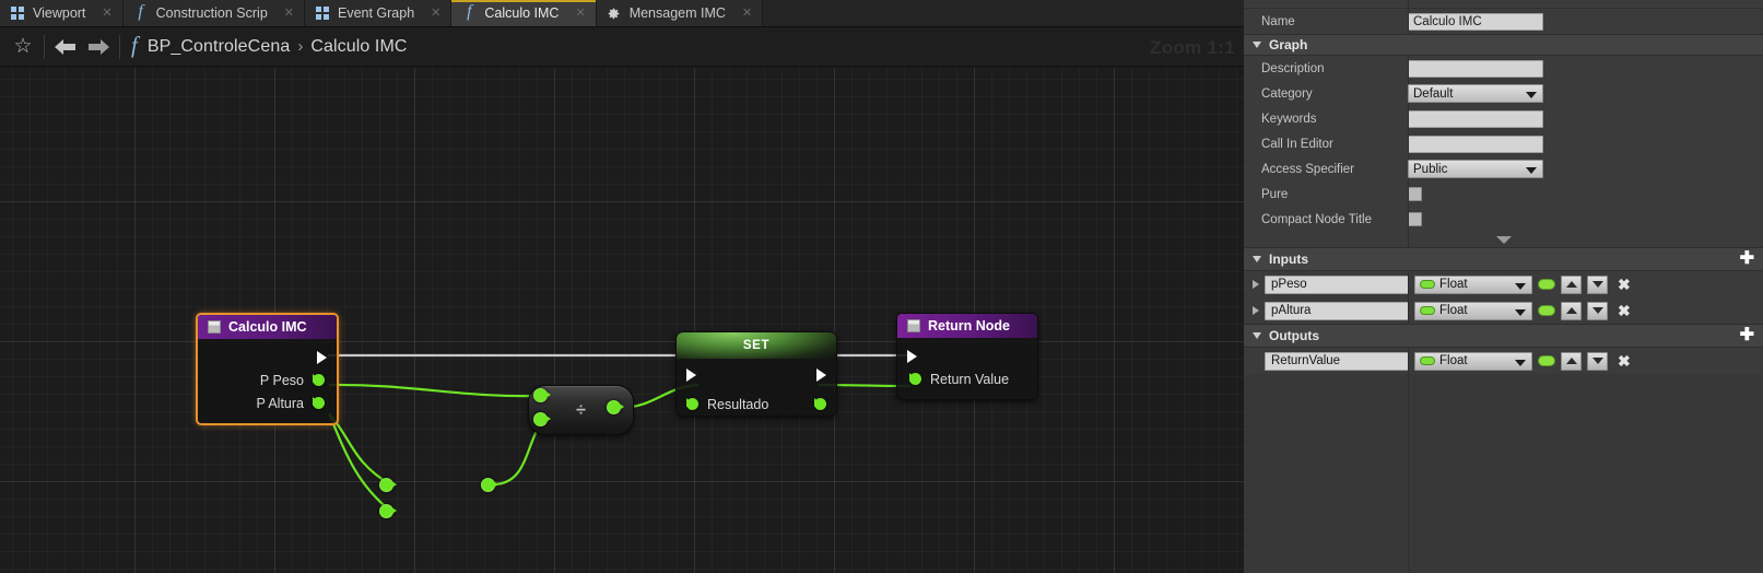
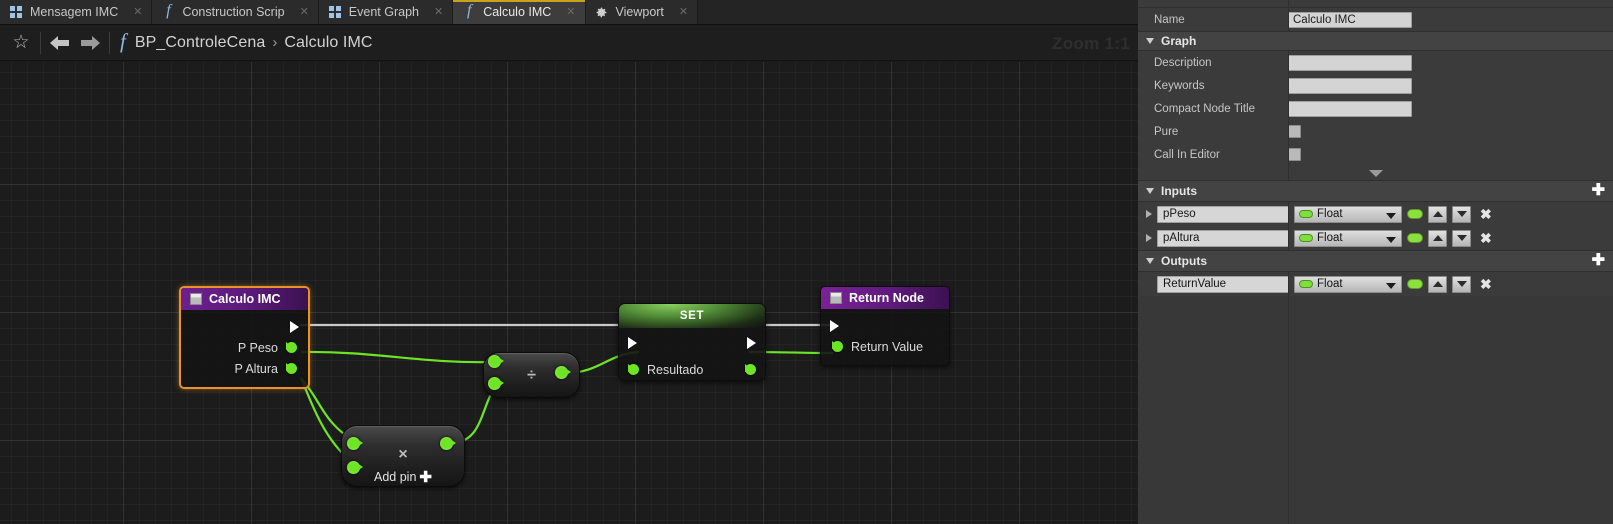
- Viewport
+ Mensagem IMC
  ✕
  f
  Construction Scrip
  ✕
  Event Graph
  ✕
  f
  Calculo IMC
  ✕
- Mensagem IMC
+ Viewport
  ✕
  ☆
  f
  BP_ControleCena
  ›
  Calculo IMC
  Calculo IMC
  P Peso
  P Altura
+ ×
+ Add pin ✚
  ÷
  SET
  Resultado
  Return Node
  Return Value
  Name
  Calculo IMC
  Graph
  Description
- Category
- Default
  Keywords
- Call In Editor
+ Compact Node Title
- Access Specifier
- Public
  Pure
- Compact Node Title
+ Call In Editor
  Inputs
  ✚
  pPeso
  Float
  ✖
  pAltura
  Float
  ✖
  Outputs
  ✚
  ReturnValue
  Float
  ✖
